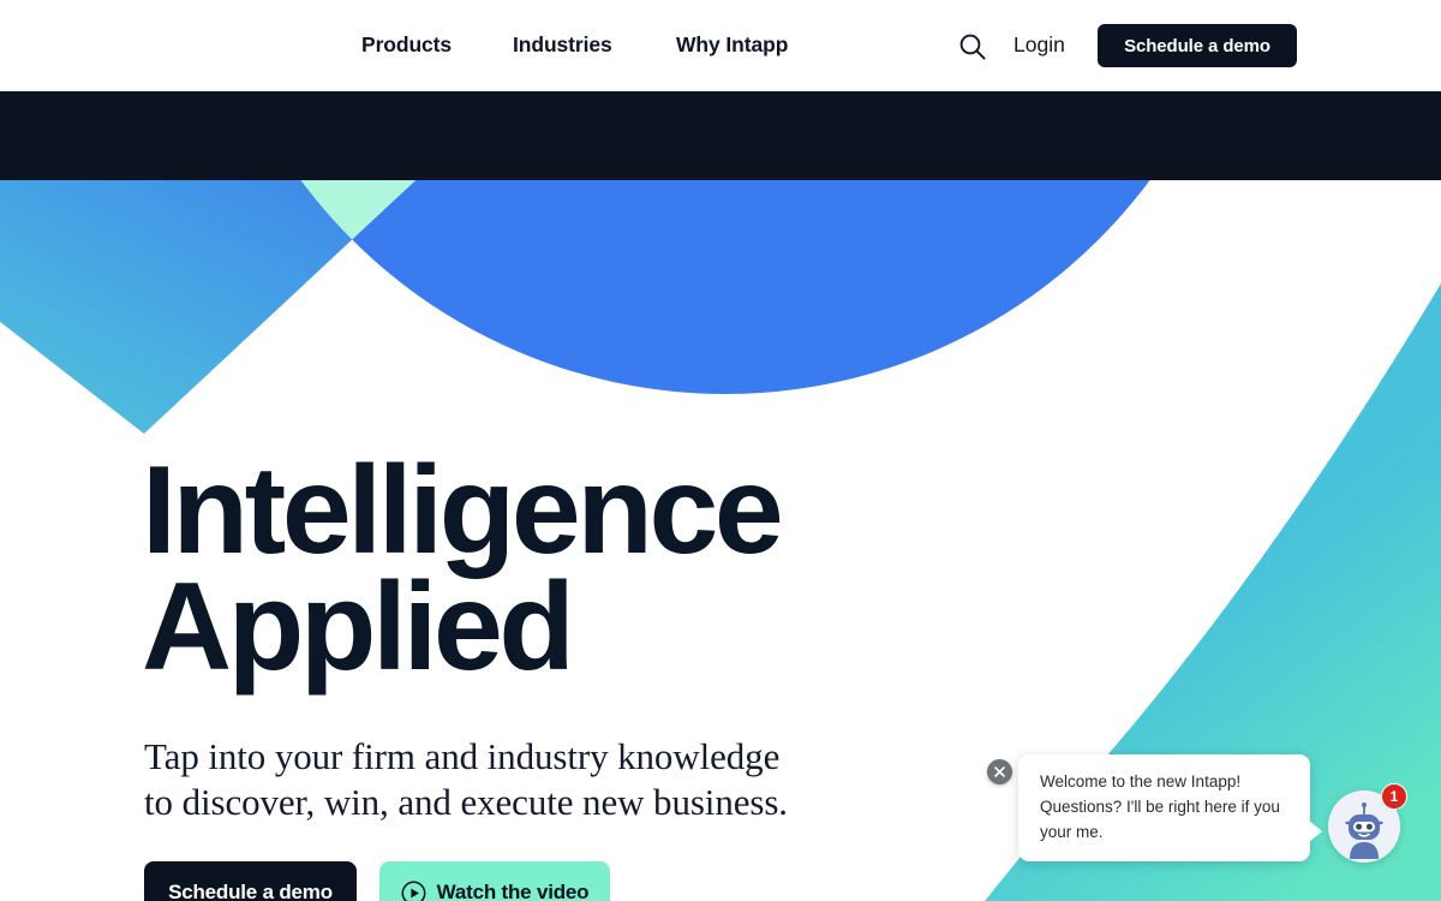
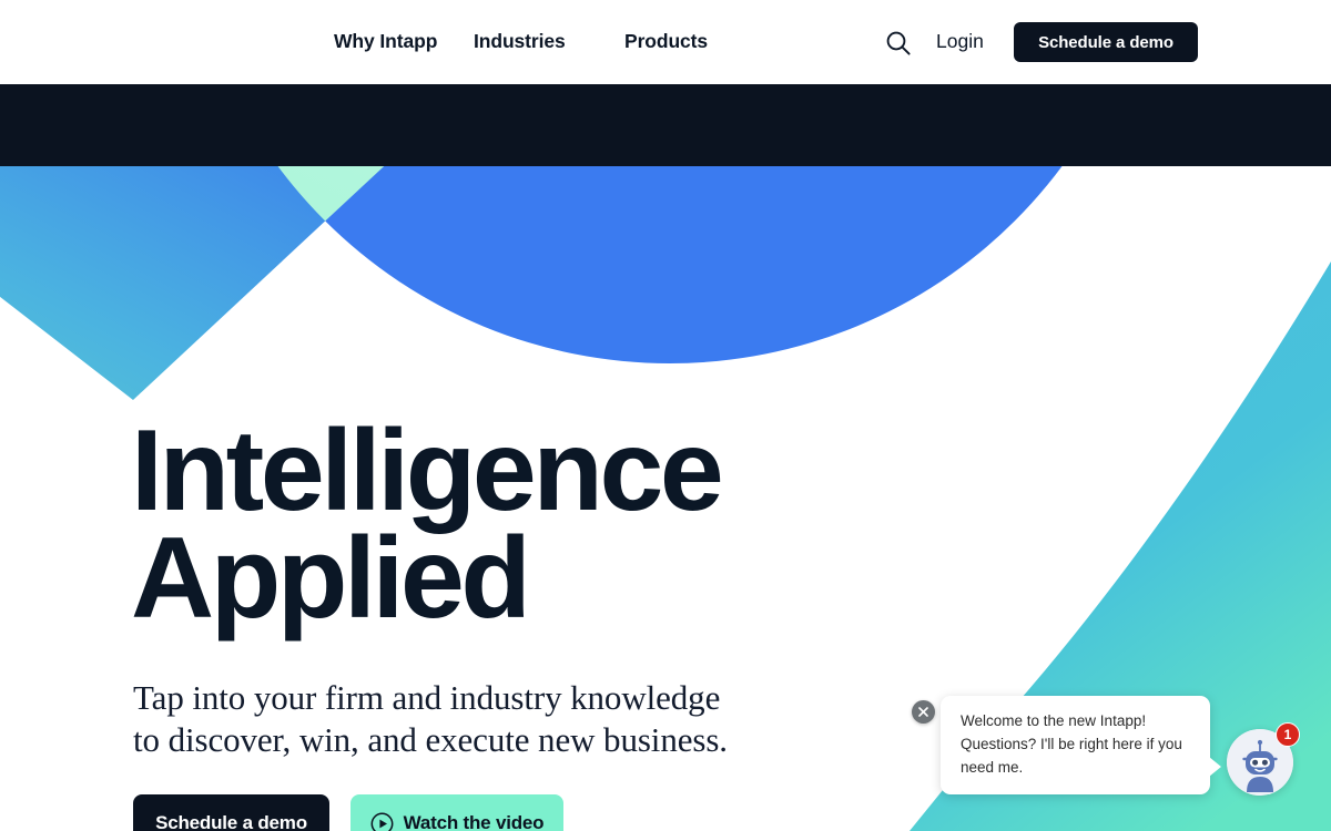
- Products
+ Why Intapp
  Industries
- Why Intapp
+ Products
  Login
  Schedule a demo
  Intelligence
  Applied
  Tap into your firm and industry knowledge
  to discover, win, and execute new business.
  Schedule a demo
  Watch the video
- Welcome to the new Intapp! Questions? I'll be right here if you your me.
+ Welcome to the new Intapp! Questions? I'll be right here if you need me.
  1
